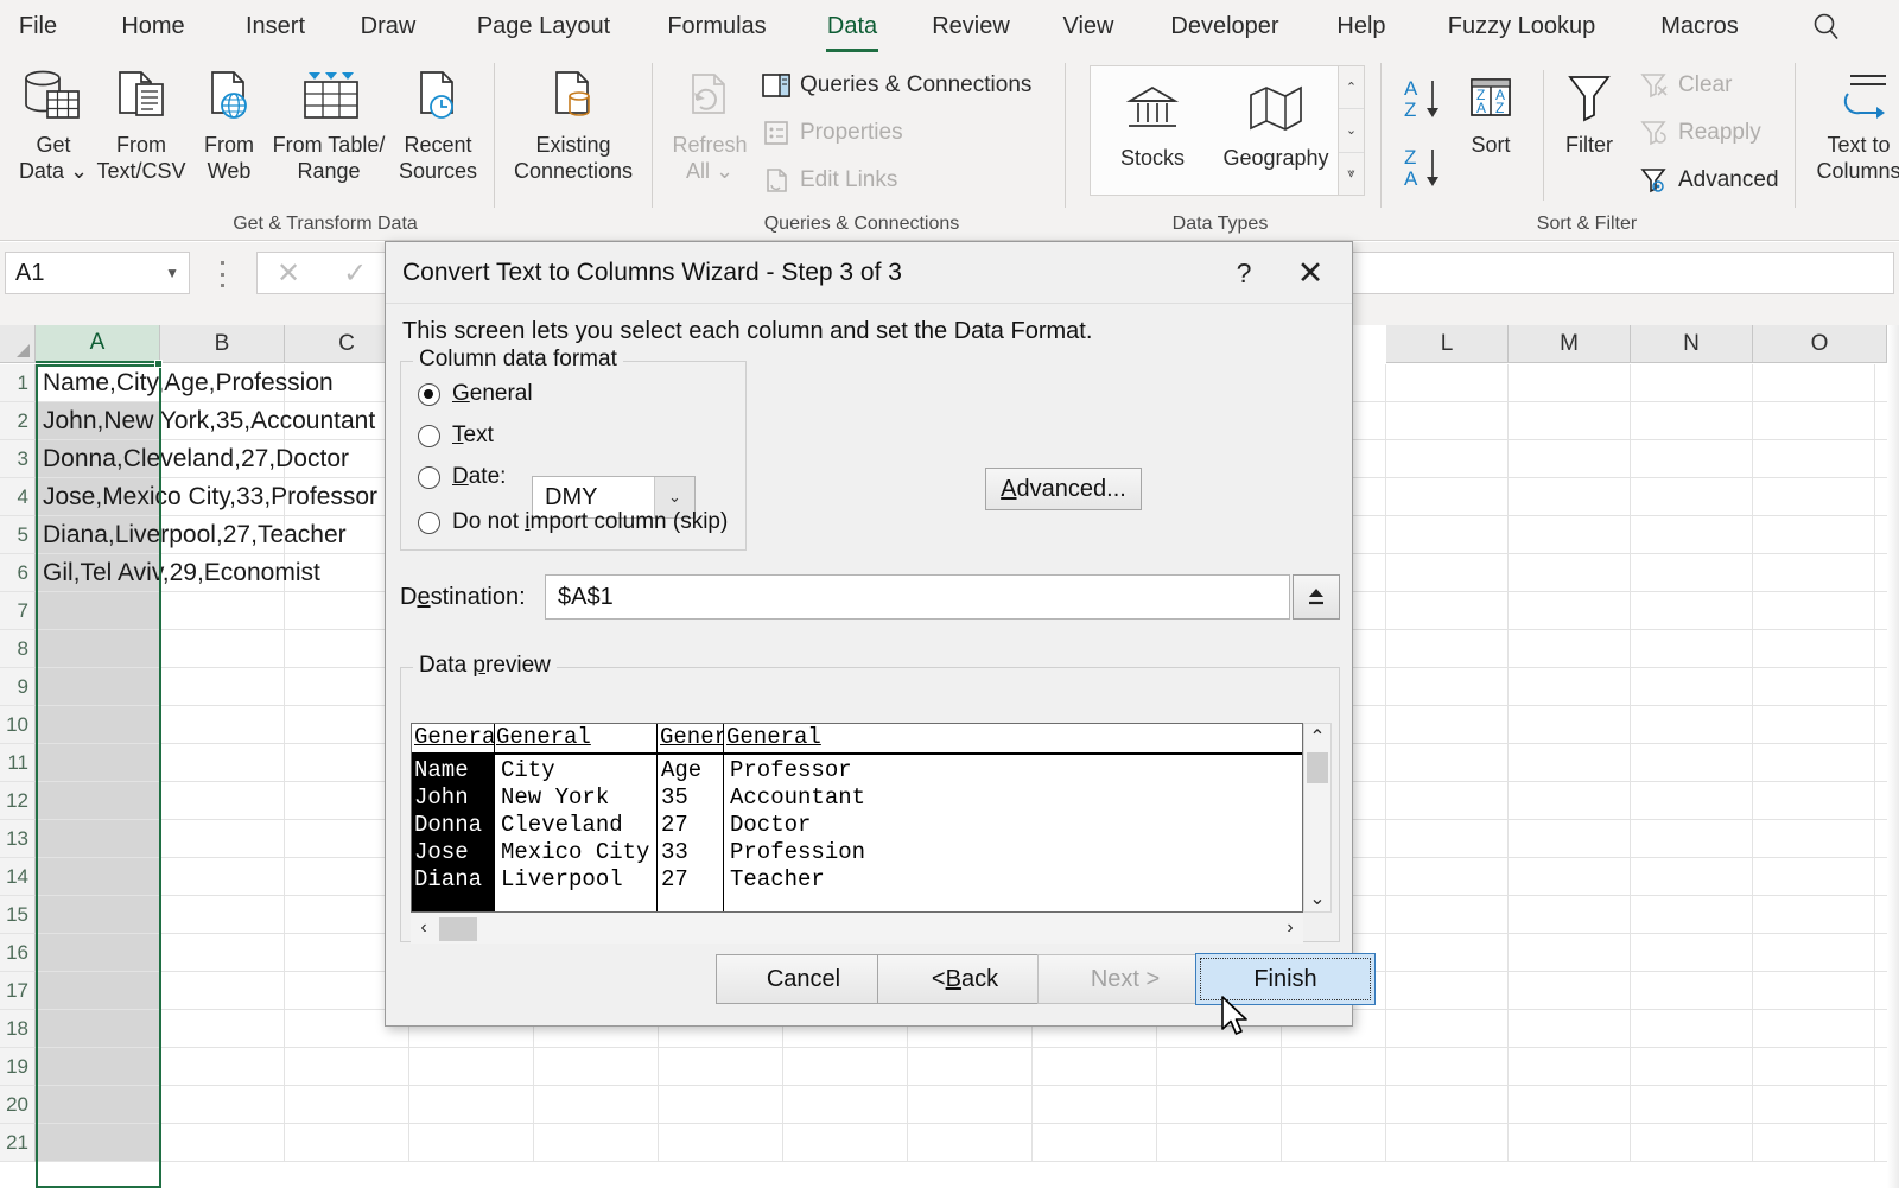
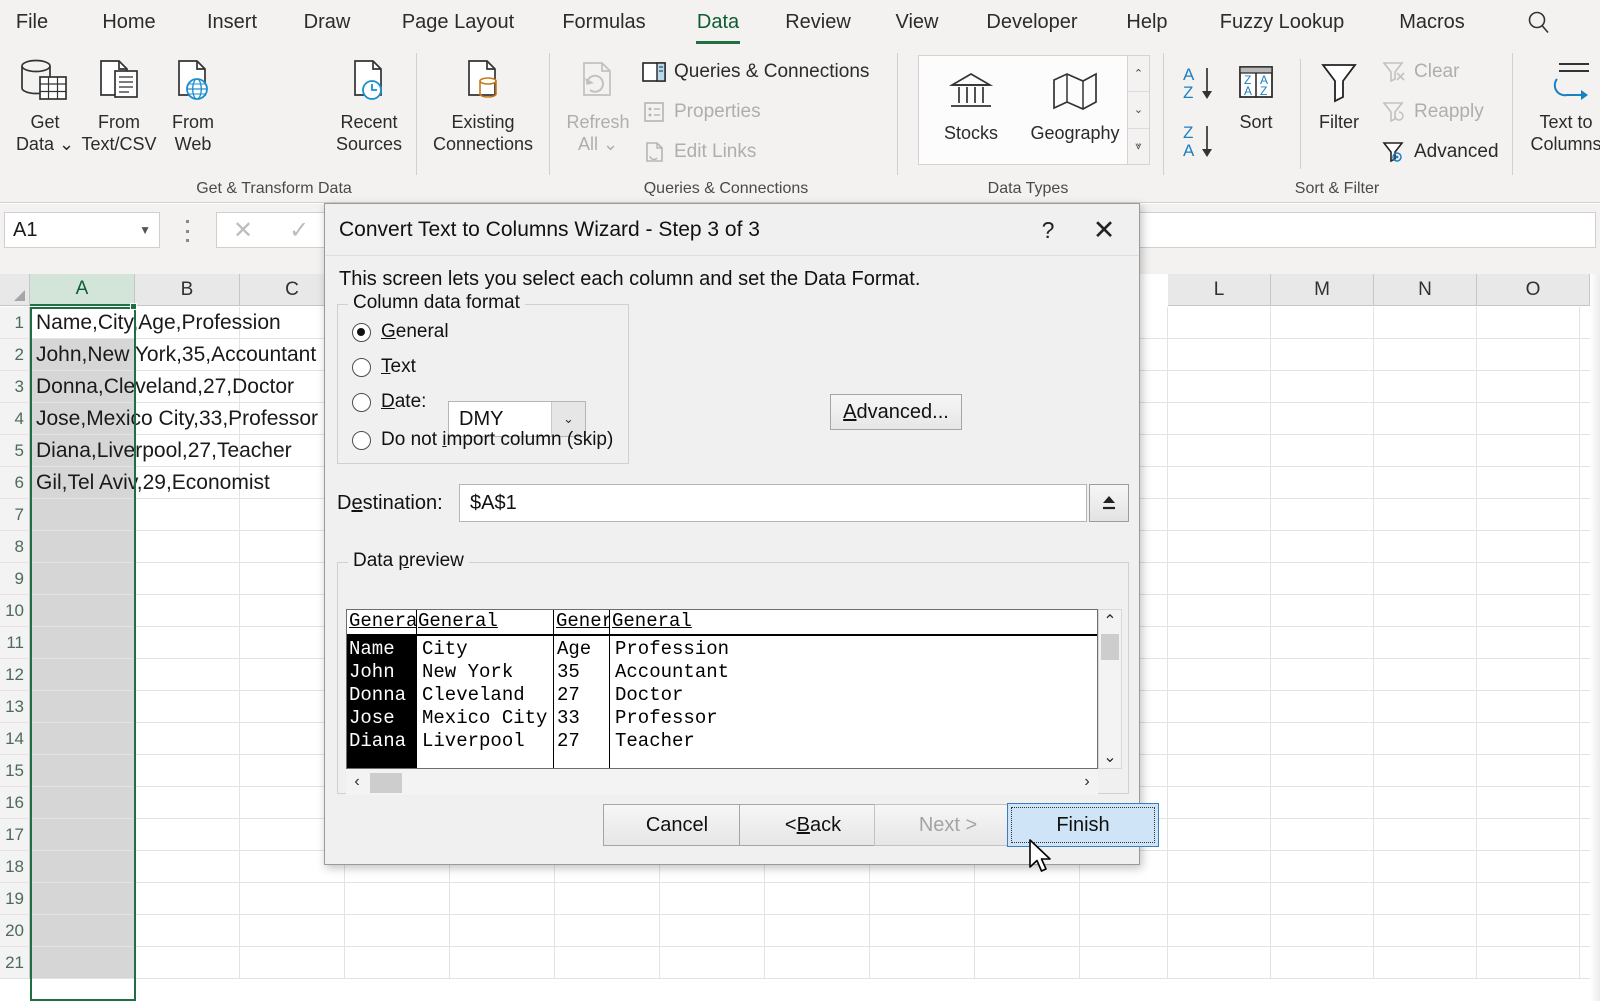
  File
  Home
  Insert
  Draw
  Page Layout
  Formulas
  Data
  Review
  View
  Developer
  Help
  Fuzzy Lookup
  Macros
  Get
  Data ⌄
  From
  Text/CSV
  From
  Web
- From Table/
- Range
  Recent
  Sources
  Existing
  Connections
  Get & Transform Data
  Refresh
  All ⌄
  Queries & Connections
  Properties
  Edit Links
  Queries & Connections
  Stocks
  Geography
  ⌃
  ⌄
  ⩔
  Data Types
  A
  Z
  Z
  A
  Z
  A
  A
  Z
  Sort
  Filter
  Clear
  Reapply
  Advanced
  Sort & Filter
  Text to
  Columns
  A1
  ▼
  ✕
  ✓
  A
  B
  C
  L
  M
  N
  O
  1
  Name,City,Age,Profession
  2
  John,New York,35,Accountant
  3
  Donna,Cleveland,27,Doctor
  4
  Jose,Mexico City,33,Professor
  5
  Diana,Liverpool,27,Teacher
  6
  Gil,Tel Aviv,29,Economist
  7
  8
  9
  10
  11
  12
  13
  14
  15
  16
  17
  18
  19
  20
  21
  Convert Text to Columns Wizard - Step 3 of 3
  ?
  ✕
  This screen lets you select each column and set the Data Format.
  Column data format
  General
  Text
  Date:
  DMY
  ⌄
  Do not import column (skip)
  A
  dvanced...
  Destination:
  $A$1
  Data preview
  Genera
  General
  Gener
  General
  Name
  City
  Age
- Professor
+ Profession
  John
  New York
  35
  Accountant
  Donna
  Cleveland
  27
  Doctor
  Jose
  Mexico City
  33
- Profession
+ Professor
  Diana
  Liverpool
  27
  Teacher
  ⌃
  ⌄
  ‹
  ›
  Cancel
  <
  B
  ack
  Next >
  Finish
